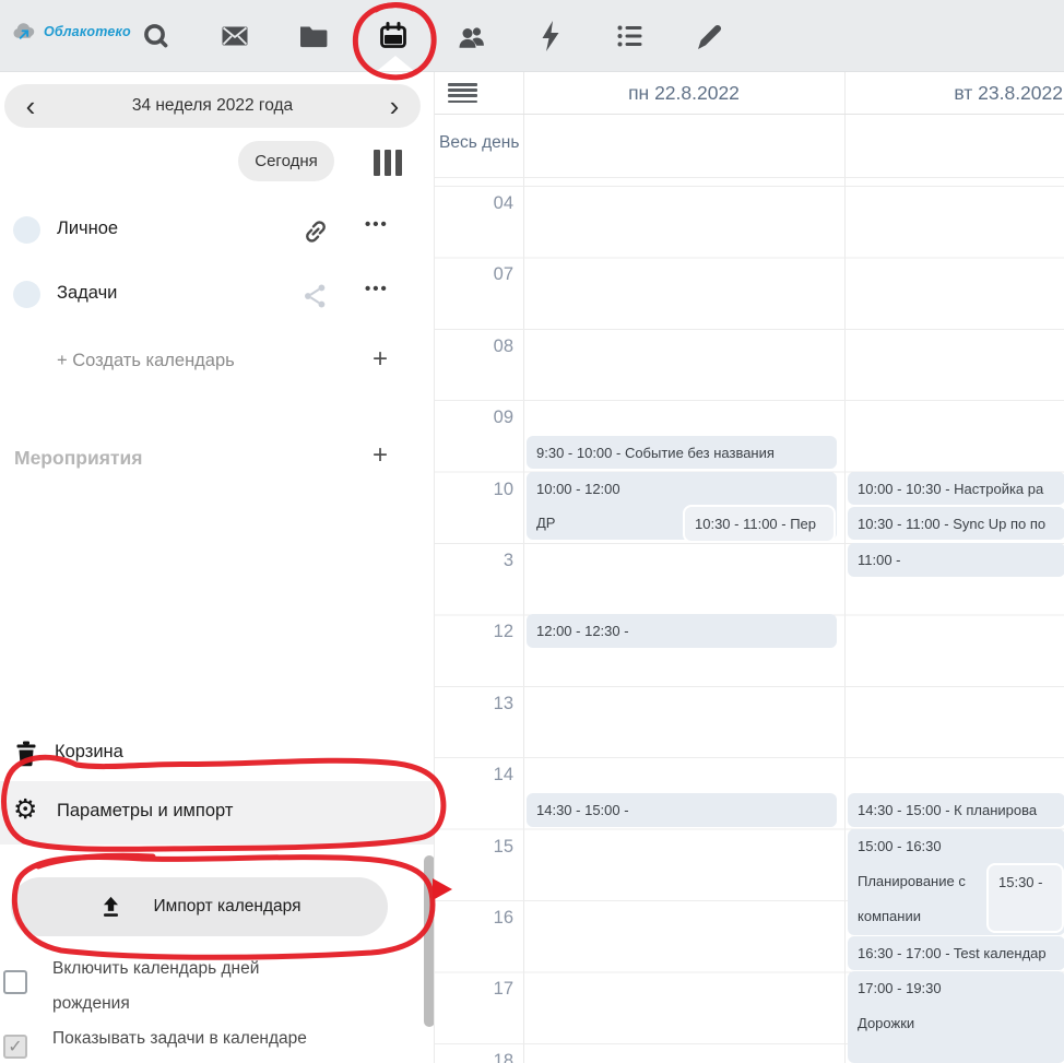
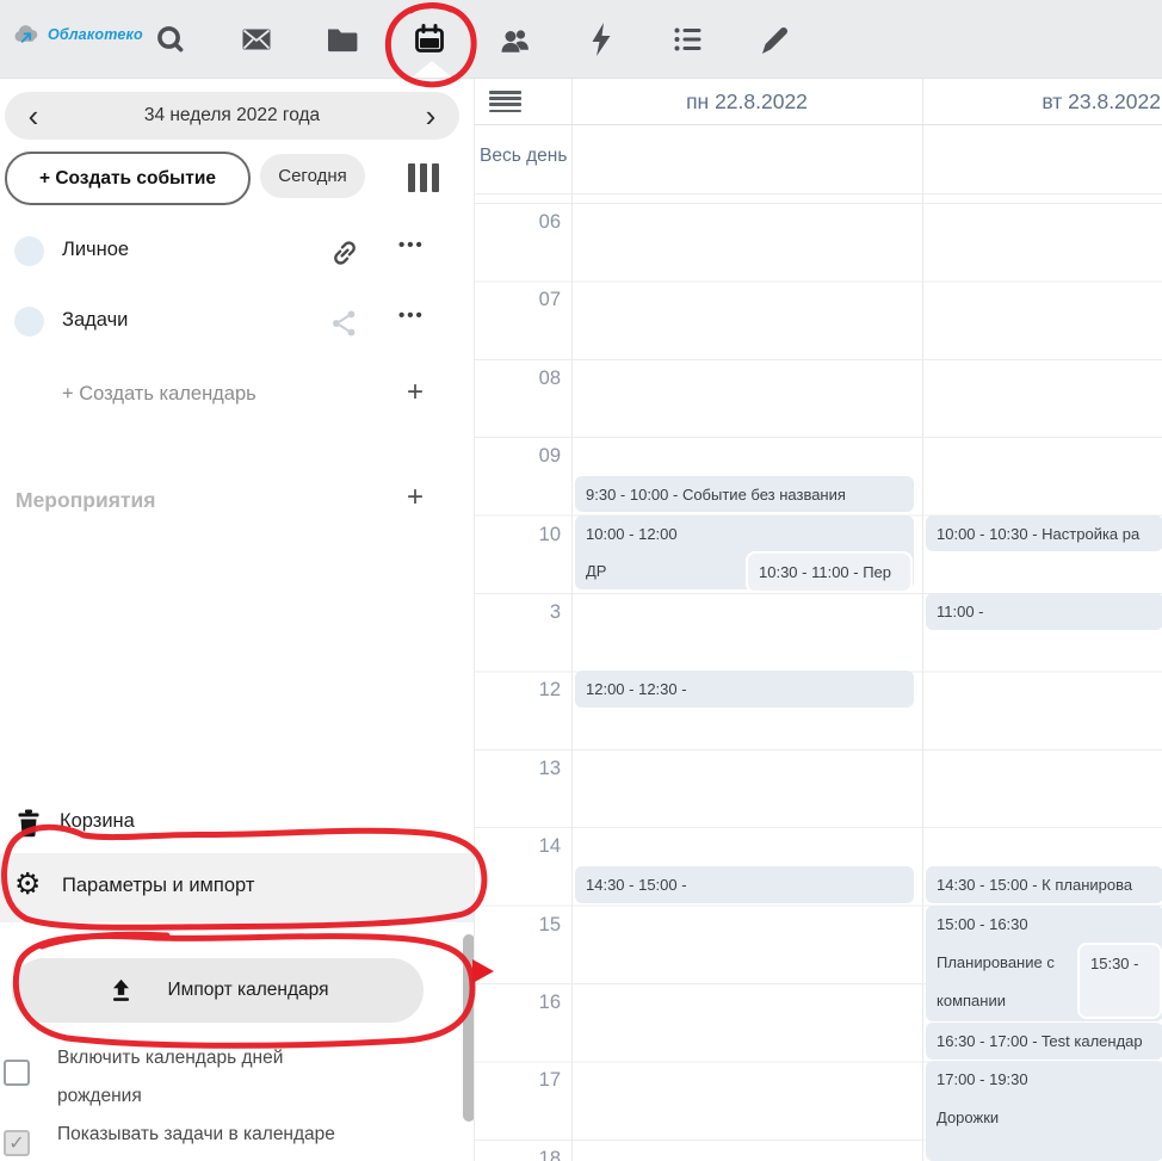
  Облакотеко
  ‹
  34 неделя 2022 года
  ›
+ + Создать событие
  Сегодня
  Личное
  •••
  Задачи
  •••
  + Создать календарь
  +
  Мероприятия
  +
  Корзина
  ⚙
  Параметры и импорт
  Импорт календаря
  Включить календарь дней рождения
  ✓
  Показывать задачи в календаре
  пн 22.8.2022
  вт 23.8.2022
  Весь день
- 04
+ 06
  07
  08
  09
  10
  3
  12
  13
  14
  15
  16
  17
  18
  9:30 - 10:00 - Событие без названия
  10:00 - 12:00
  ДР
  10:30 - 11:00 - Пер
  12:00 - 12:30 -
  14:30 - 15:00 -
  10:00 - 10:30 - Настройка ра
- 10:30 - 11:00 - Sync Up по по
  11:00 -
  14:30 - 15:00 - К планирова
  15:00 - 16:30
  Планирование с
  компании
  15:30 -
  16:30 - 17:00 - Test календар
  17:00 - 19:30
  Дорожки
